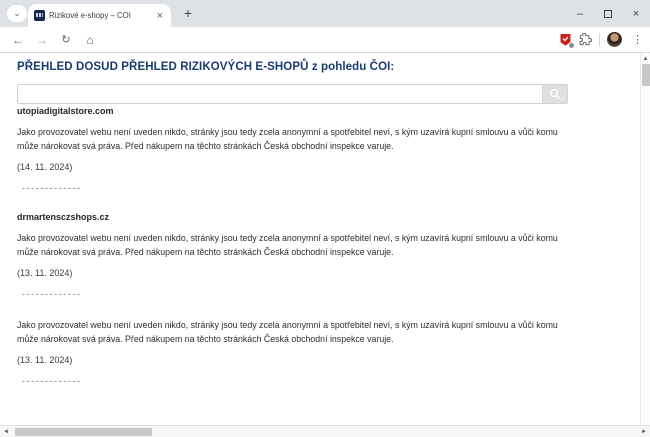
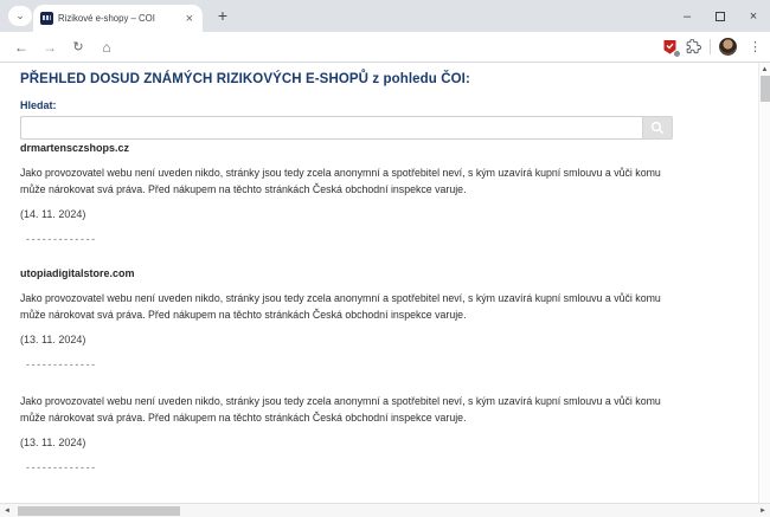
  ⌄
  Rizikové e-shopy – COI
  ×
  +
  –
  ×
  ←
  →
  ↻
  ⌂
  ⋮
- PŘEHLED DOSUD PŘEHLED RIZIKOVÝCH E-SHOPŮ z pohledu ČOI:
+ PŘEHLED DOSUD ZNÁMÝCH RIZIKOVÝCH E-SHOPŮ z pohledu ČOI:
+ Hledat:
- utopiadigitalstore.com
+ drmartensczshops.cz
  Jako provozovatel webu není uveden nikdo, stránky jsou tedy zcela anonymní a spotřebitel neví, s kým uzavírá kupní smlouvu a vůči komu může nárokovat svá práva. Před nákupem na těchto stránkách Česká obchodní inspekce varuje.
  (14. 11. 2024)
  -------------
- drmartensczshops.cz
+ utopiadigitalstore.com
  Jako provozovatel webu není uveden nikdo, stránky jsou tedy zcela anonymní a spotřebitel neví, s kým uzavírá kupní smlouvu a vůči komu může nárokovat svá práva. Před nákupem na těchto stránkách Česká obchodní inspekce varuje.
  (13. 11. 2024)
  -------------
  Jako provozovatel webu není uveden nikdo, stránky jsou tedy zcela anonymní a spotřebitel neví, s kým uzavírá kupní smlouvu a vůči komu může nárokovat svá práva. Před nákupem na těchto stránkách Česká obchodní inspekce varuje.
  (13. 11. 2024)
  -------------
